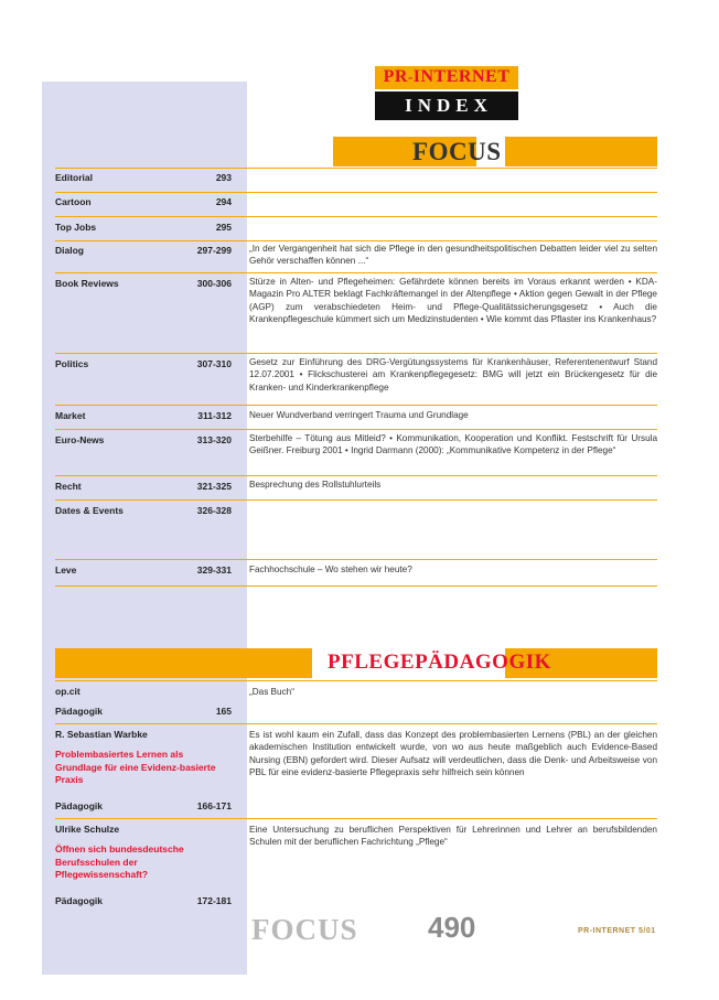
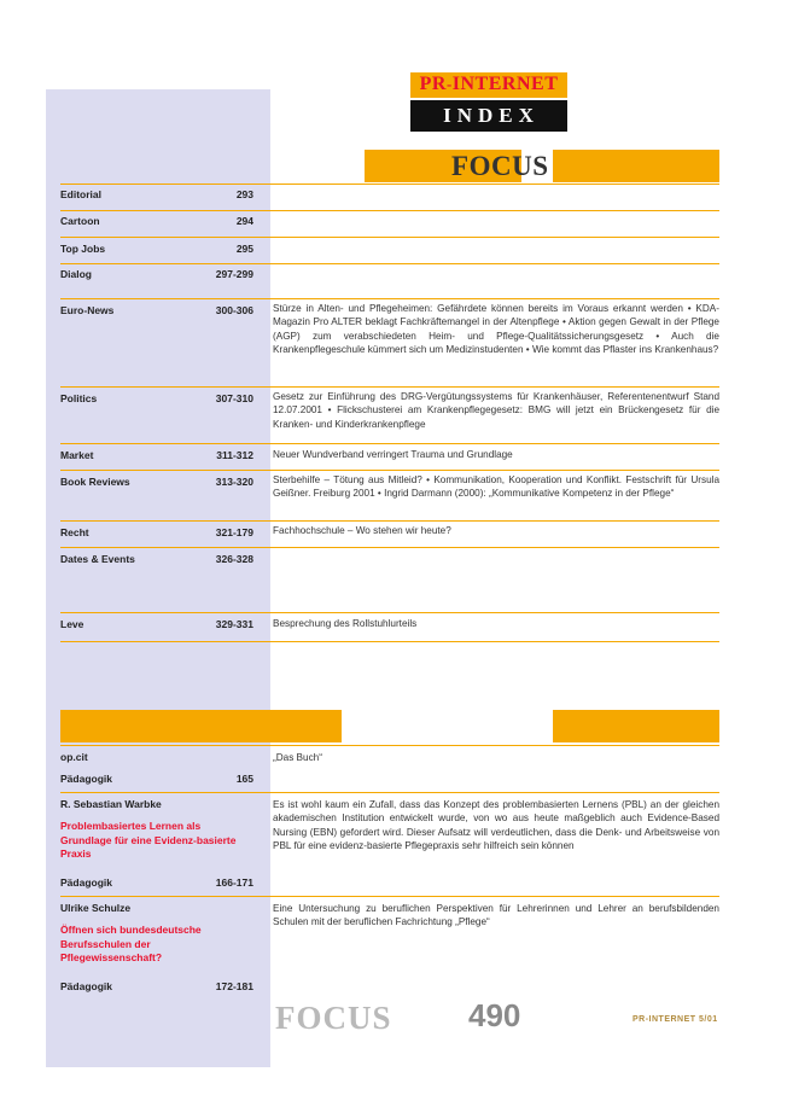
  PR-INTERNET
  INDEX
  FOCUS
  Editorial
  293
  Cartoon
  294
  Top Jobs
  295
  Dialog
  297-299
- „In der Vergangenheit hat sich die Pflege in den gesundheitspolitischen Debatten leider viel zu selten Gehör verschaffen können ...“
- Book Reviews
+ Euro-News
  300-306
  Stürze in Alten- und Pflegeheimen: Gefährdete können bereits im Voraus erkannt werden • KDA-Magazin Pro ALTER beklagt Fachkräftemangel in der Altenpflege • Aktion gegen Gewalt in der Pflege (AGP) zum verabschiedeten Heim- und Pflege-Qualitätssicherungsgesetz • Auch die Krankenpflegeschule kümmert sich um Medizinstudenten • Wie kommt das Pflaster ins Krankenhaus?
  Politics
  307-310
  Gesetz zur Einführung des DRG-Vergütungssystems für Krankenhäuser, Referentenentwurf Stand 12.07.2001 • Flickschusterei am Krankenpflegegesetz: BMG will jetzt ein Brückengesetz für die Kranken- und Kinderkrankenpflege
  Market
  311-312
  Neuer Wundverband verringert Trauma und Grundlage
- Euro-News
+ Book Reviews
  313-320
  Sterbehilfe – Tötung aus Mitleid? • Kommunikation, Kooperation und Konflikt. Festschrift für Ursula Geißner. Freiburg 2001 • Ingrid Darmann (2000): „Kommunikative Kompetenz in der Pflege“
  Recht
- 321-325
+ 321-179
- Besprechung des Rollstuhlurteils
+ Fachhochschule – Wo stehen wir heute?
  Dates & Events
  326-328
  Leve
  329-331
- Fachhochschule – Wo stehen wir heute?
+ Besprechung des Rollstuhlurteils
- PFLEGEPÄDAGOGIK
  op.cit
  Pädagogik
  165
  „Das Buch“
  R. Sebastian Warbke
  Problembasiertes Lernen als Grundlage für eine Evidenz-basierte Praxis
  Pädagogik
  166-171
  Es ist wohl kaum ein Zufall, dass das Konzept des problembasierten Lernens (PBL) an der gleichen akademischen Institution entwickelt wurde, von wo aus heute maßgeblich auch Evidence-Based Nursing (EBN) gefordert wird. Dieser Aufsatz will verdeutlichen, dass die Denk- und Arbeitsweise von PBL für eine evidenz-basierte Pflegepraxis sehr hilfreich sein können
  Ulrike Schulze
  Öffnen sich bundesdeutsche Berufsschulen der Pflegewissenschaft?
  Pädagogik
  172-181
  Eine Untersuchung zu beruflichen Perspektiven für Lehrerinnen und Lehrer an berufsbildenden Schulen mit der beruflichen Fachrichtung „Pflege“
  FOCUS
  490
